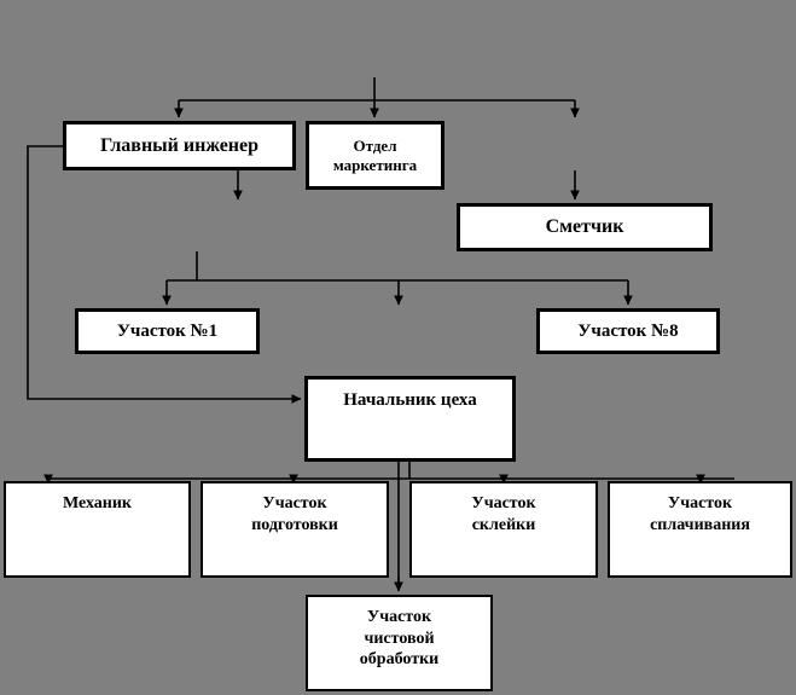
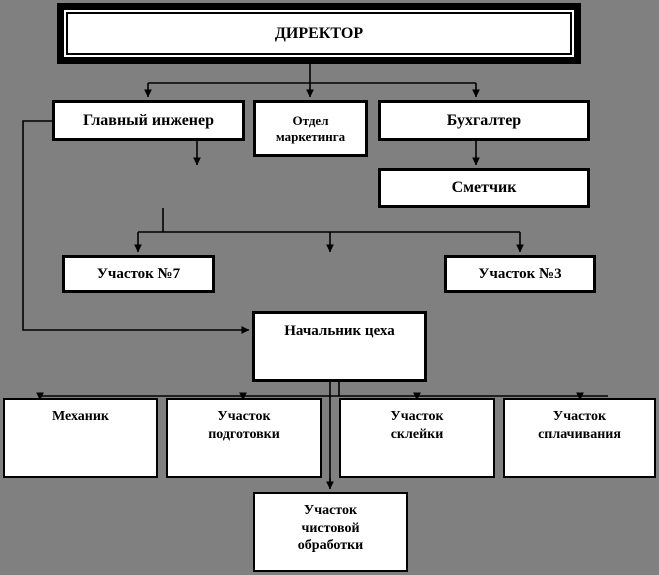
+ ДИРЕКТОР
  Главный инженер
  Отдел
  маркетинга
+ Бухгалтер
  Сметчик
- Участок №1
+ Участок №7
- Участок №8
+ Участок №3
  Начальник цеха
  Механик
  Участок
  подготовки
  Участок
  склейки
  Участок
  сплачивания
  Участок
  чистовой
  обработки
